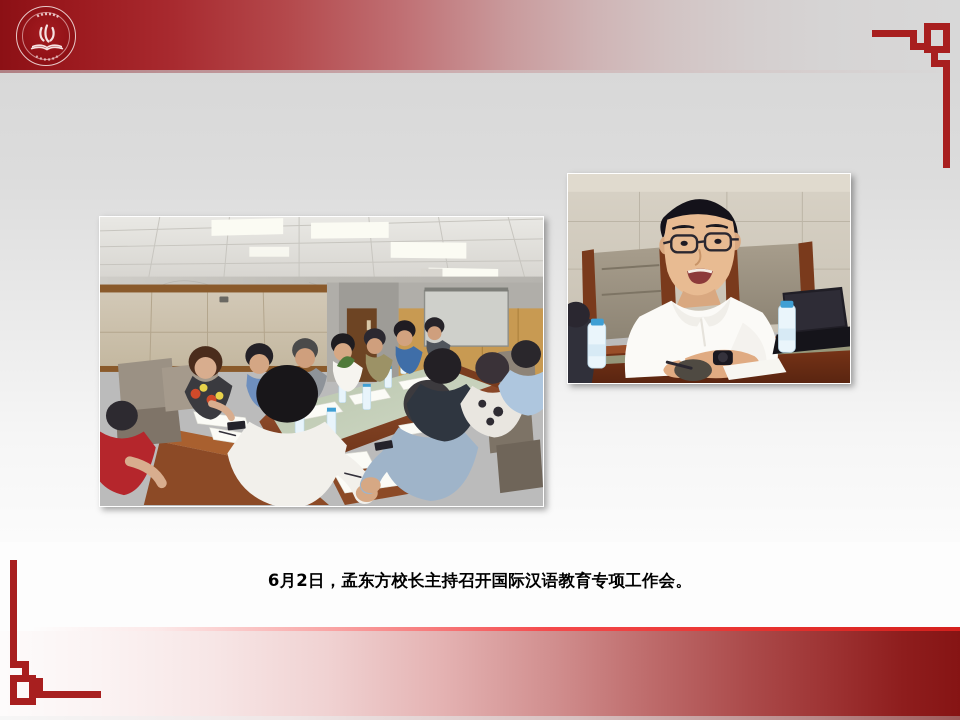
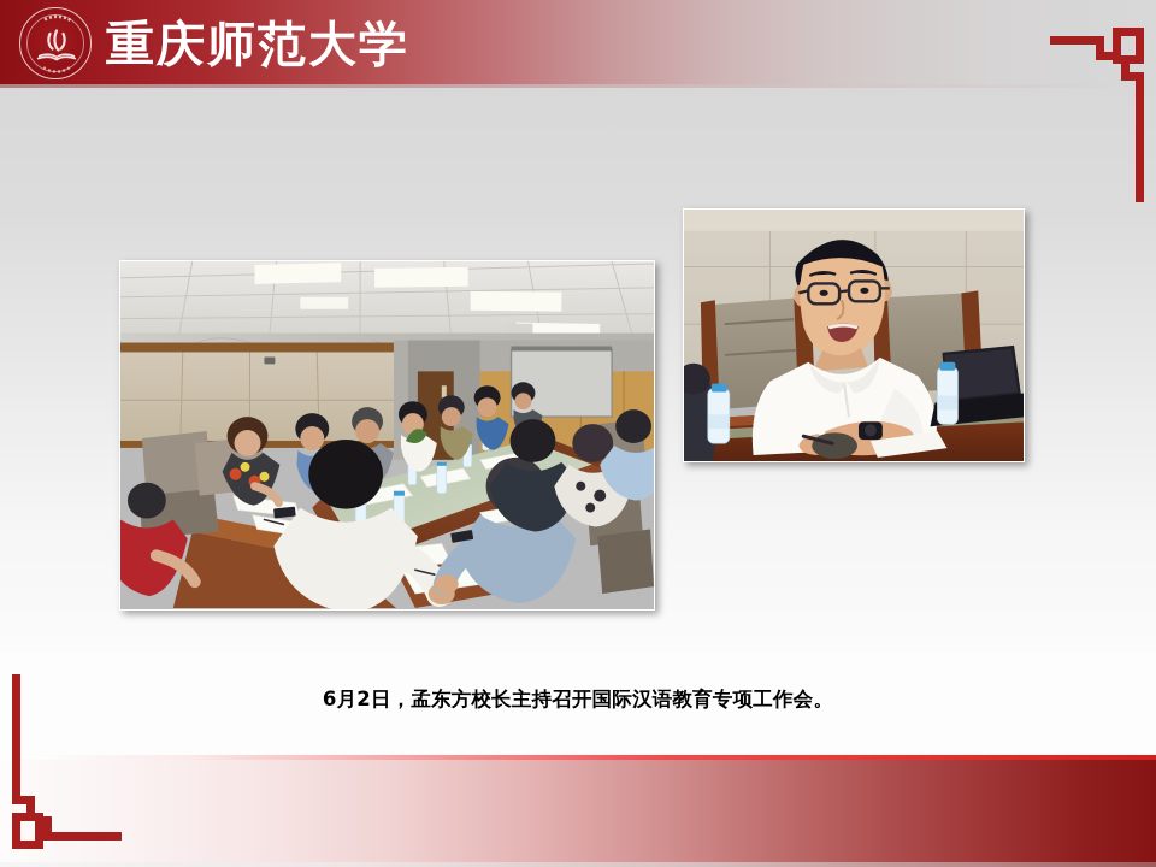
+ 重庆师范大学
  6月2日，孟东方校长主持召开国际汉语教育专项工作会。
